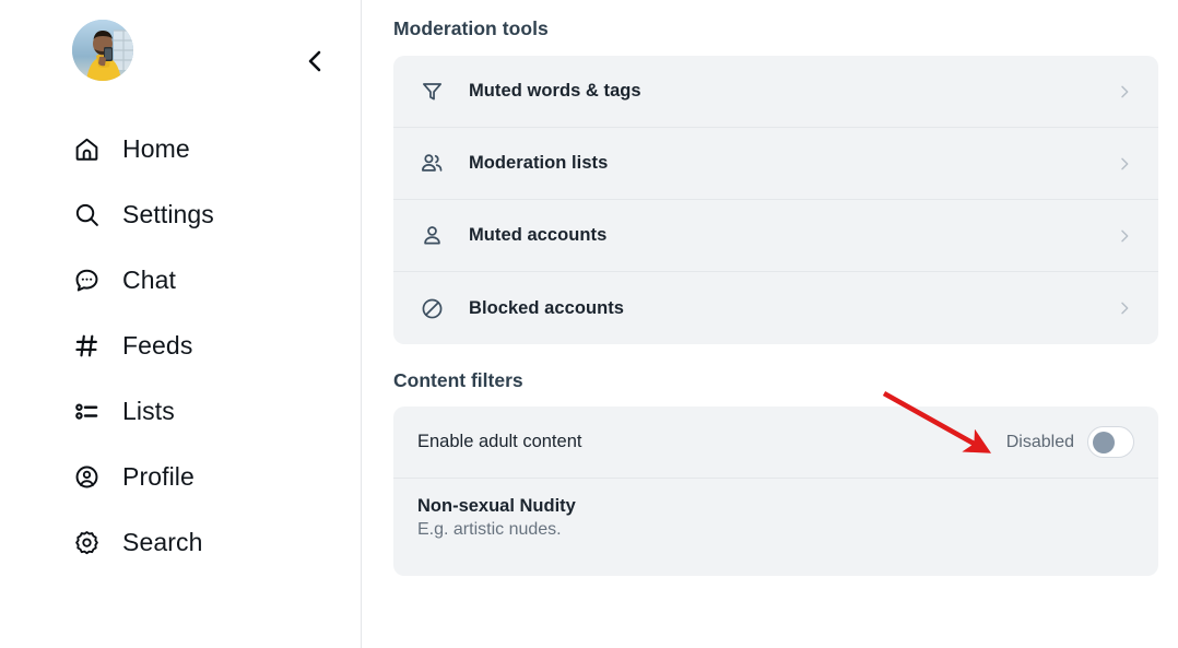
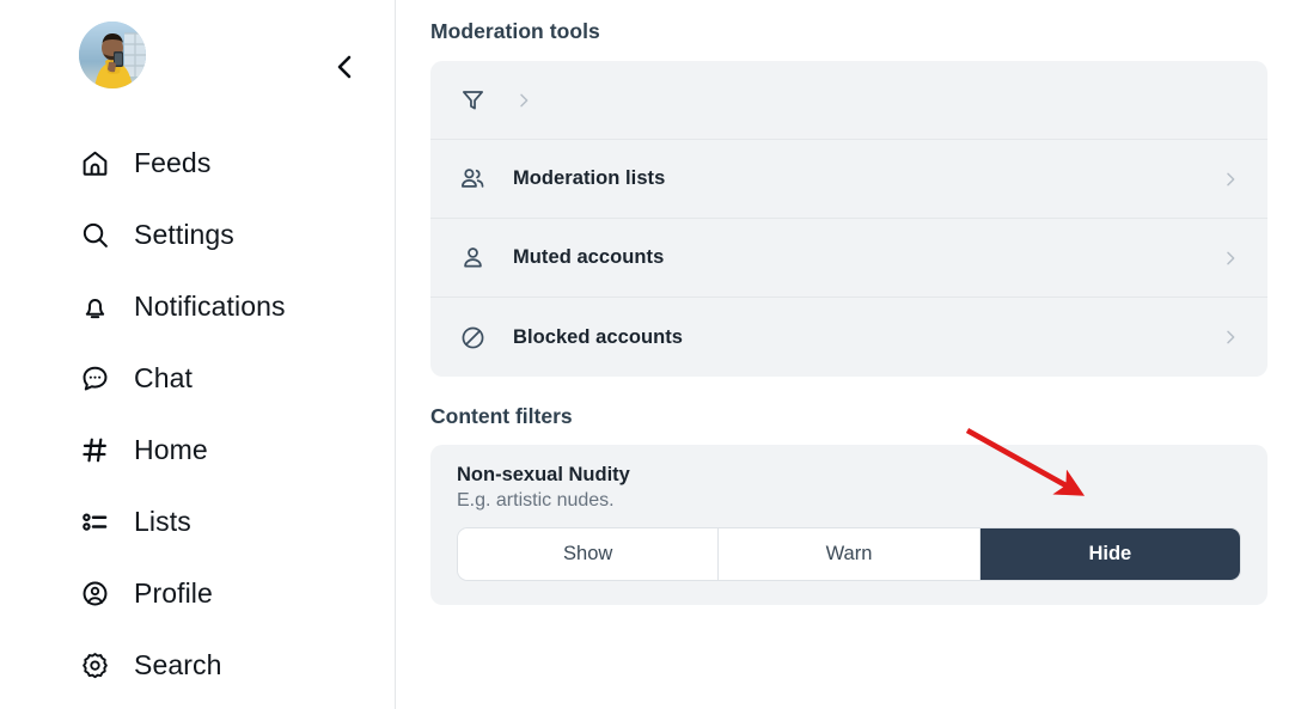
- Home
+ Feeds
  Settings
+ Notifications
  Chat
- Feeds
+ Home
  Lists
  Profile
  Search
  Moderation tools
- Muted words & tags
  Moderation lists
  Muted accounts
  Blocked accounts
  Content filters
- Enable adult content
- Disabled
  Non-sexual Nudity
  E.g. artistic nudes.
+ Show
+ Warn
+ Hide
